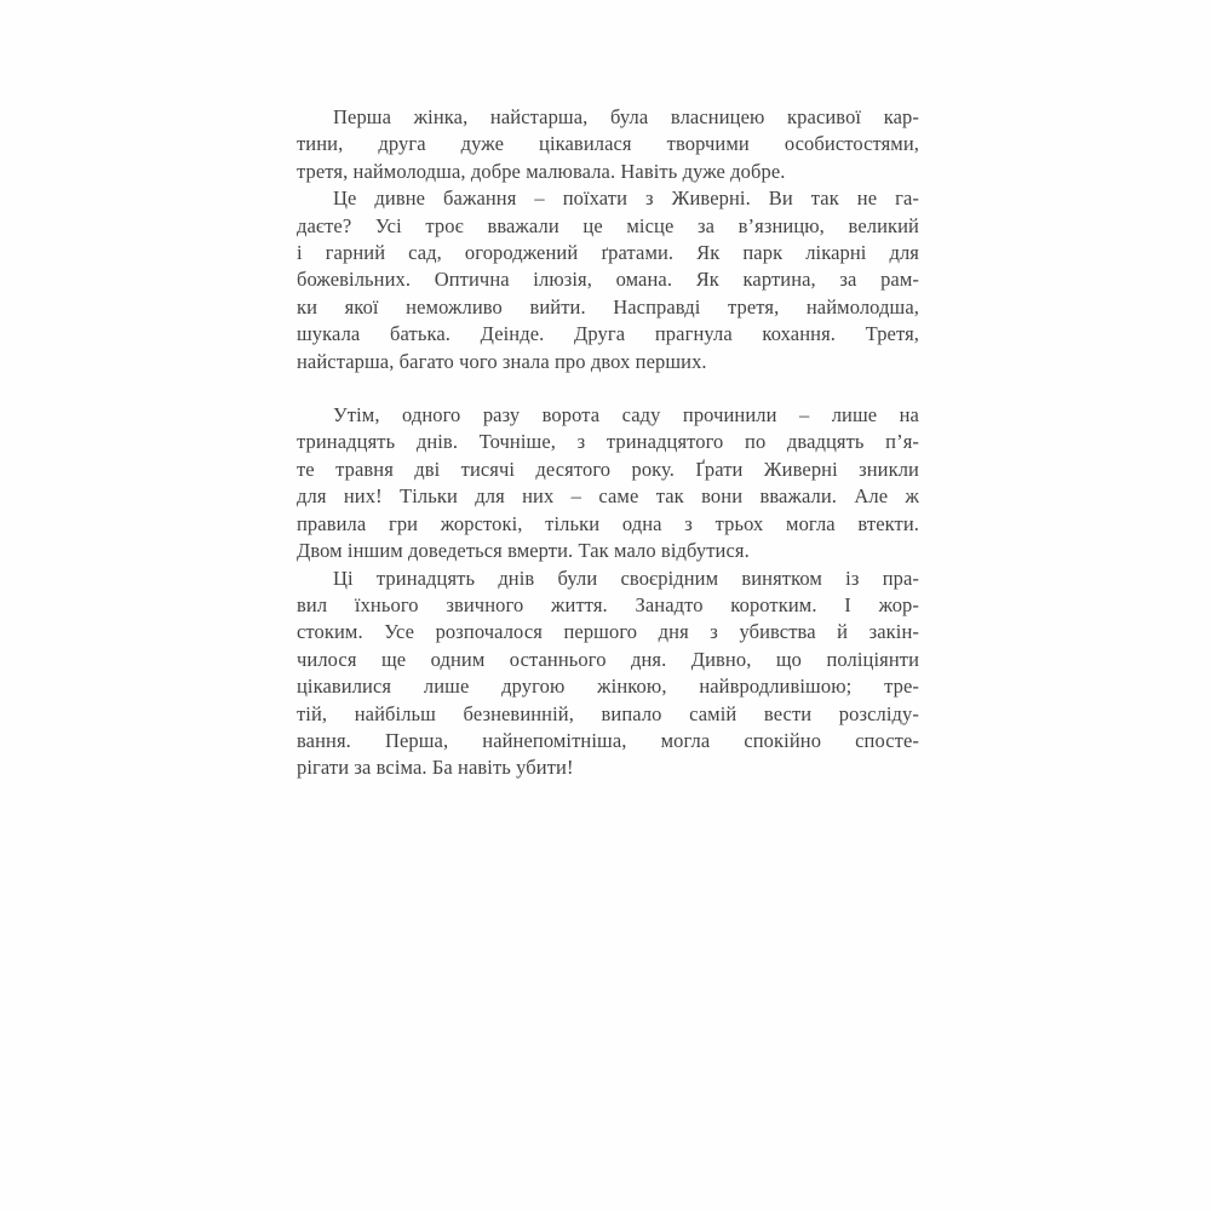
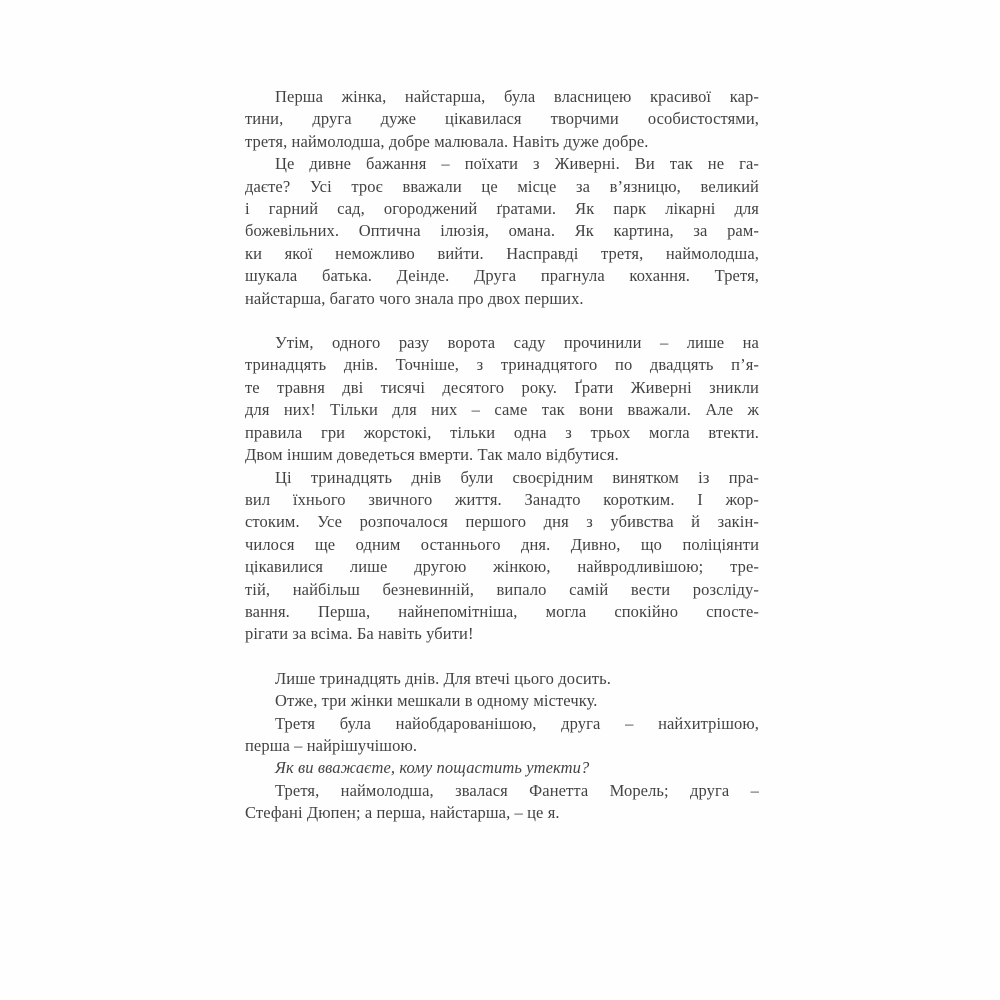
  Перша жінка, найстарша, була власницею красивої кар-
  тини, друга дуже цікавилася творчими особистостями,
  третя, наймолодша, добре малювала. Навіть дуже добре.
  Це дивне бажання – поїхати з Живерні. Ви так не га-
  даєте? Усі троє вважали це місце за в’язницю, великий
  і гарний сад, огороджений ґратами. Як парк лікарні для
  божевільних. Оптична ілюзія, омана. Як картина, за рам-
  ки якої неможливо вийти. Насправді третя, наймолодша,
  шукала батька. Деінде. Друга прагнула кохання. Третя,
  найстарша, багато чого знала про двох перших.
  Утім, одного разу ворота саду прочинили – лише на
  тринадцять днів. Точніше, з тринадцятого по двадцять п’я-
  те травня дві тисячі десятого року. Ґрати Живерні зникли
  для них! Тільки для них – саме так вони вважали. Але ж
  правила гри жорстокі, тільки одна з трьох могла втекти.
  Двом іншим доведеться вмерти. Так мало відбутися.
  Ці тринадцять днів були своєрідним винятком із пра-
  вил їхнього звичного життя. Занадто коротким. І жор-
  стоким. Усе розпочалося першого дня з убивства й закін-
  чилося ще одним останнього дня. Дивно, що поліціянти
  цікавилися лише другою жінкою, найвродливішою; тре-
  тій, найбільш безневинній, випало самій вести розсліду-
  вання. Перша, найнепомітніша, могла спокійно спосте-
  рігати за всіма. Ба навіть убити!
+ Лише тринадцять днів. Для втечі цього досить.
+ Отже, три жінки мешкали в одному містечку.
+ Третя була найобдарованішою, друга – найхитрішою,
+ перша – найрішучішою.
+ Як ви вважаєте, кому пощастить утекти?
+ Третя, наймолодша, звалася Фанетта Морель; друга –
+ Стефані Дюпен; а перша, найстарша, – це я.
